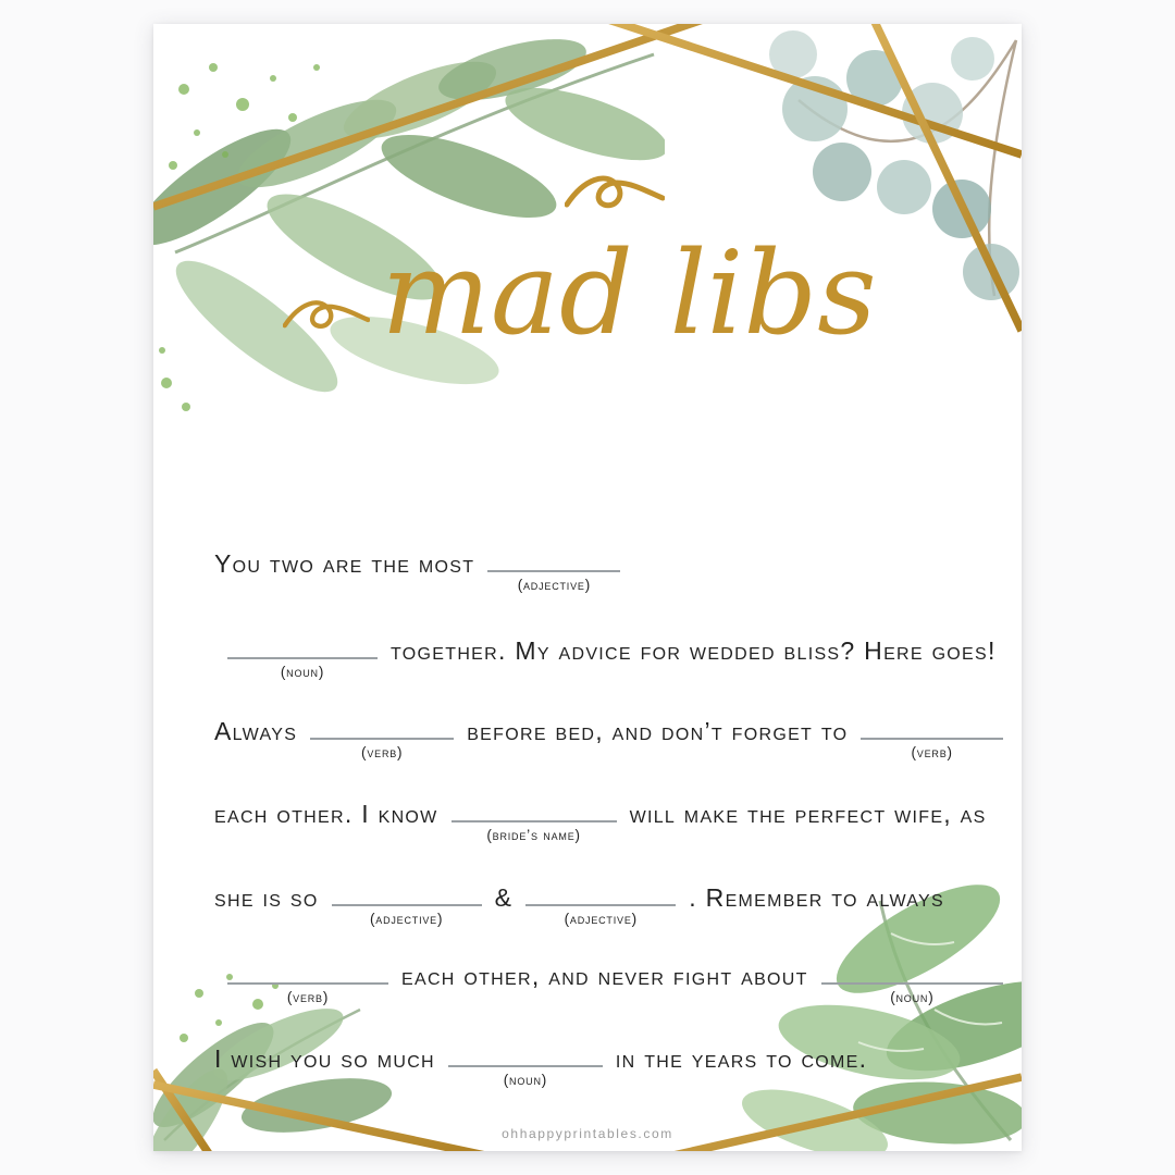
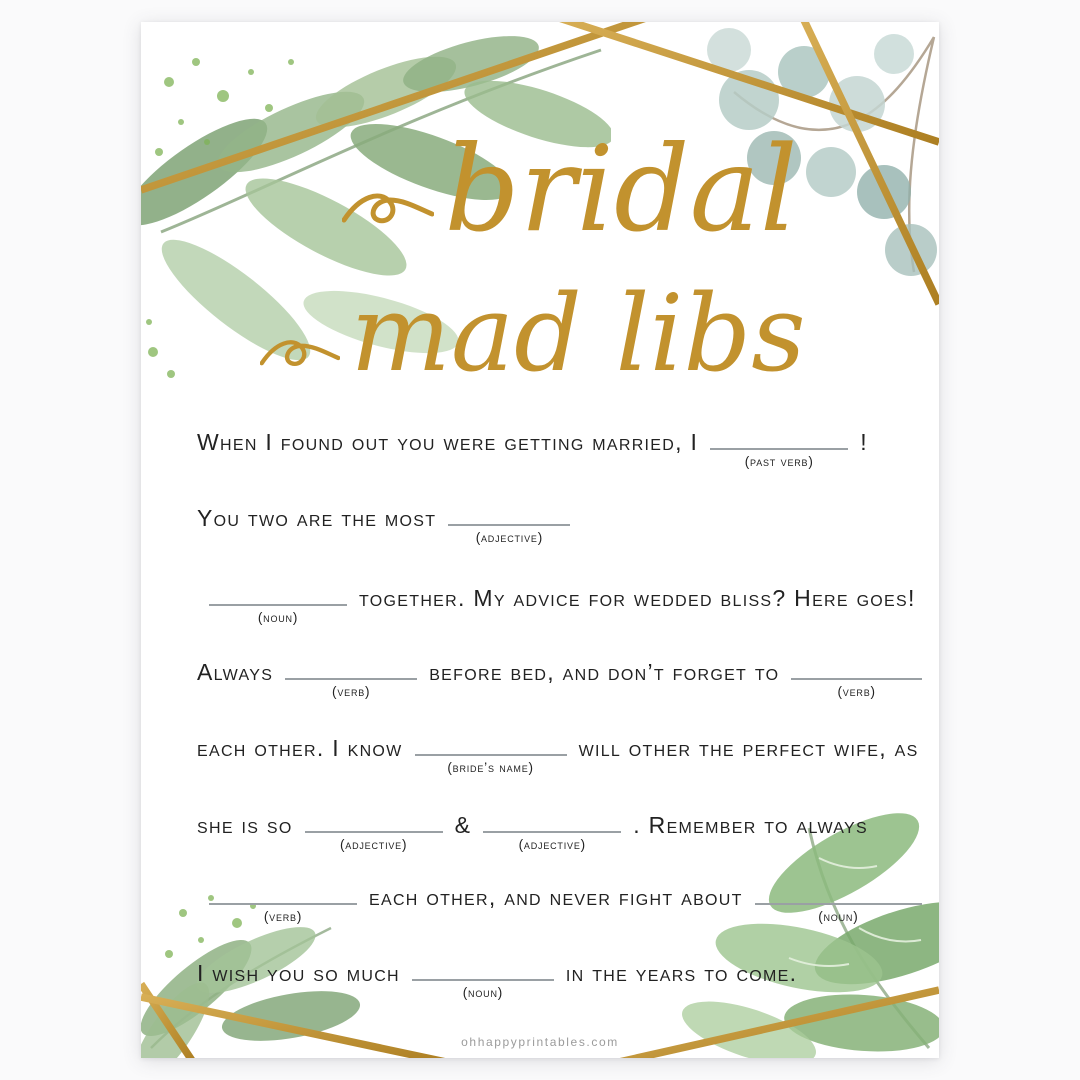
+ bridal
  mad libs
+ When I found out you were getting married, I
+ (past verb)
+ !
  You two are the most
  (adjective)
  (noun)
  together. My advice for wedded bliss? Here goes!
  Always
  (verb)
  before bed, and don’t forget to
  (verb)
  each other. I know
  (bride’s name)
- will make the perfect wife, as
+ will other the perfect wife, as
  she is so
  (adjective)
  &
  (adjective)
  . Remember to always
  (verb)
  each other, and never fight about
  (noun)
  I wish you so much
  (noun)
  in the years to come.
  ohhappyprintables.com
